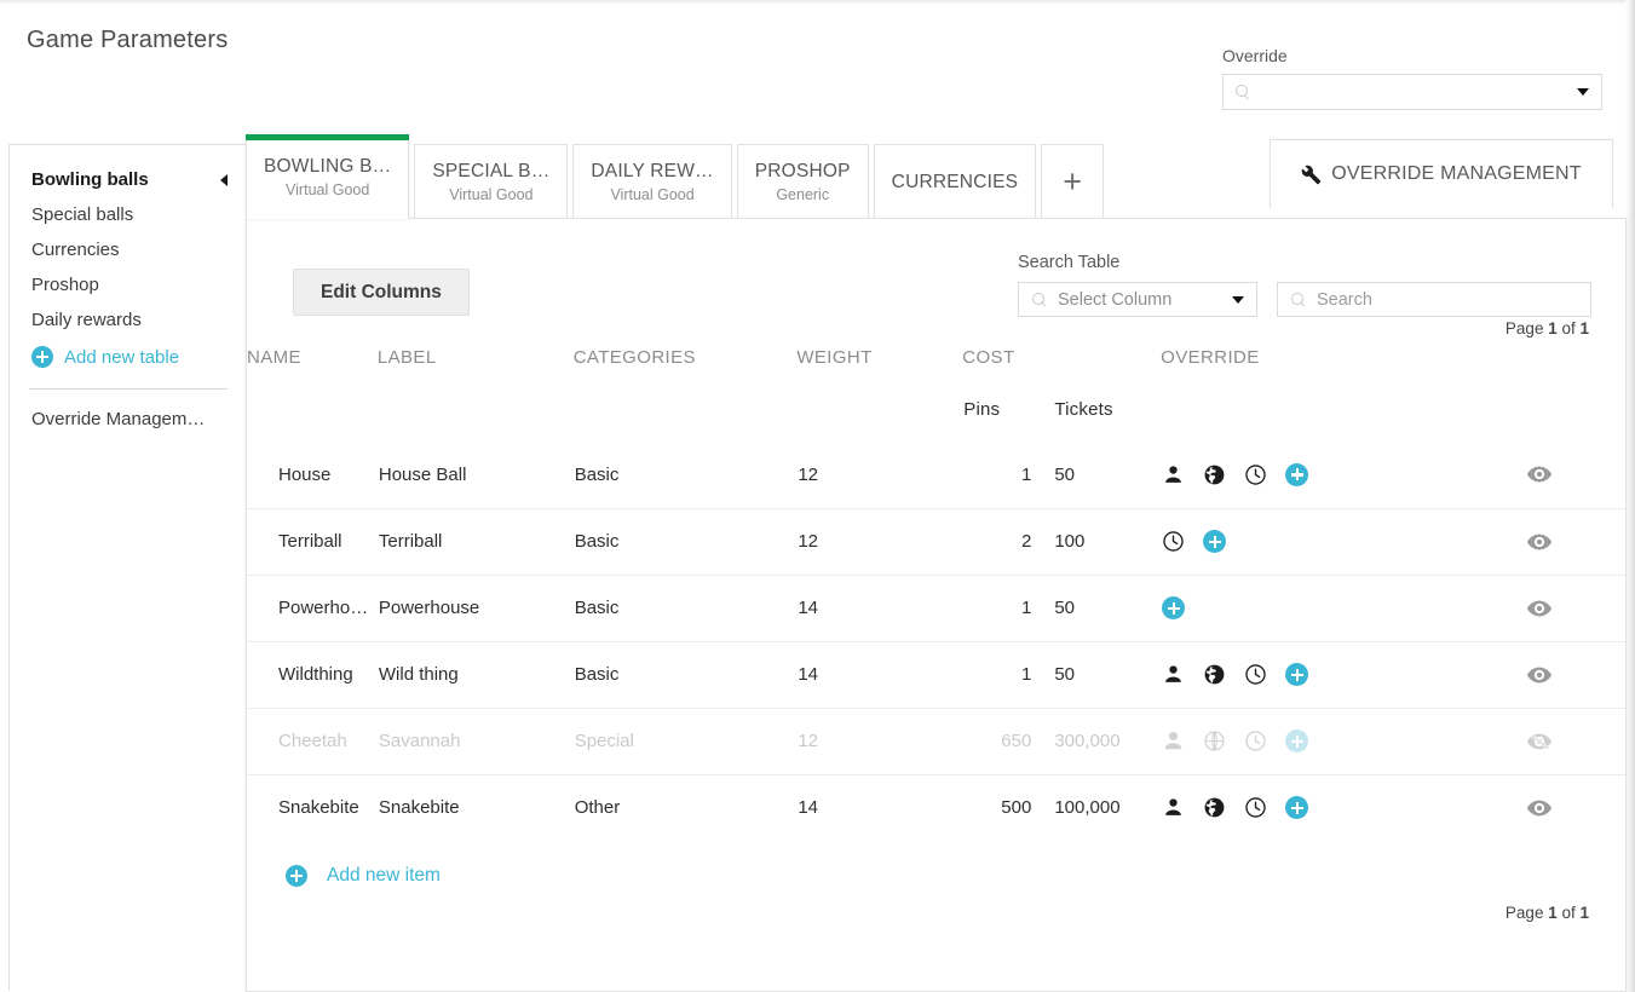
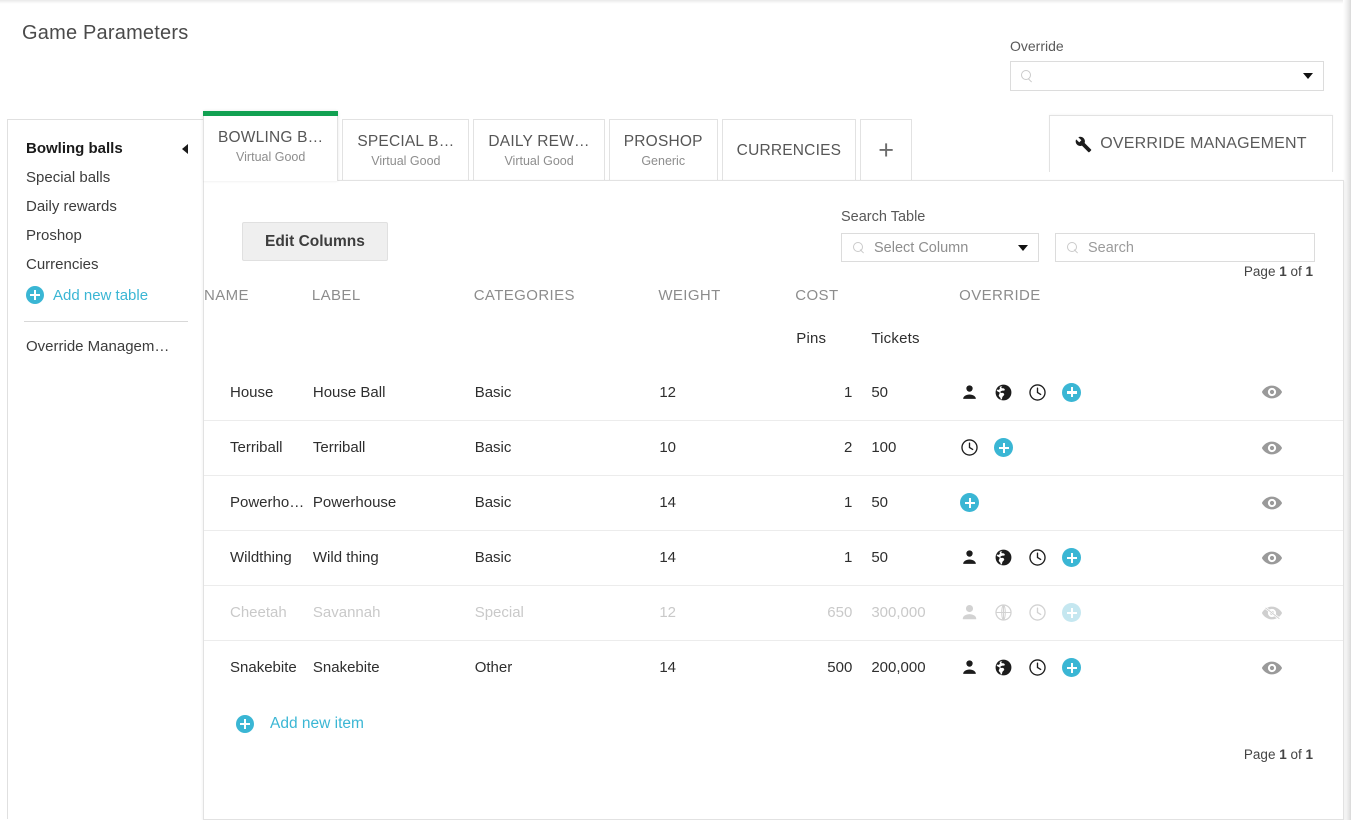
  Game Parameters
  Override
  Bowling balls
  Special balls
- Currencies
+ Daily rewards
  Proshop
- Daily rewards
+ Currencies
  Add new table
  Override Managem…
  BOWLING B…
  Virtual Good
  SPECIAL B…
  Virtual Good
  DAILY REW…
  Virtual Good
  PROSHOP
  Generic
  CURRENCIES
  +
  OVERRIDE MANAGEMENT
  Edit Columns
  Search Table
  Select Column
  Search
  Page 1 of 1
  NAME	LABEL	CATEGORIES	WEIGHT	COST	OVERRIDE
  				Pins	Tickets
  House	House Ball	Basic	12	1	50
- Terriball	Terriball	Basic	12	2	100
+ Terriball	Terriball	Basic	10	2	100
  Powerho…	Powerhouse	Basic	14	1	50
  Wildthing	Wild thing	Basic	14	1	50
  Cheetah	Savannah	Special	12	650	300,000
- Snakebite	Snakebite	Other	14	500	100,000
+ Snakebite	Snakebite	Other	14	500	200,000
  Add new item
  Page 1 of 1
